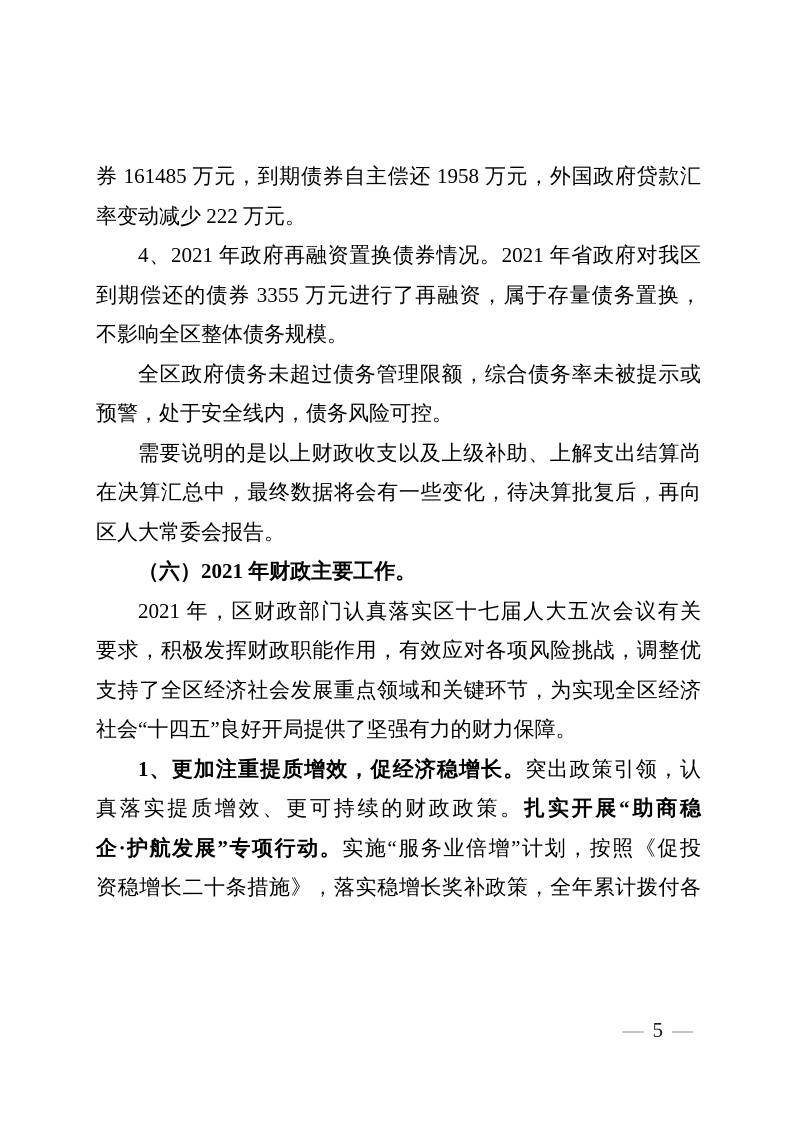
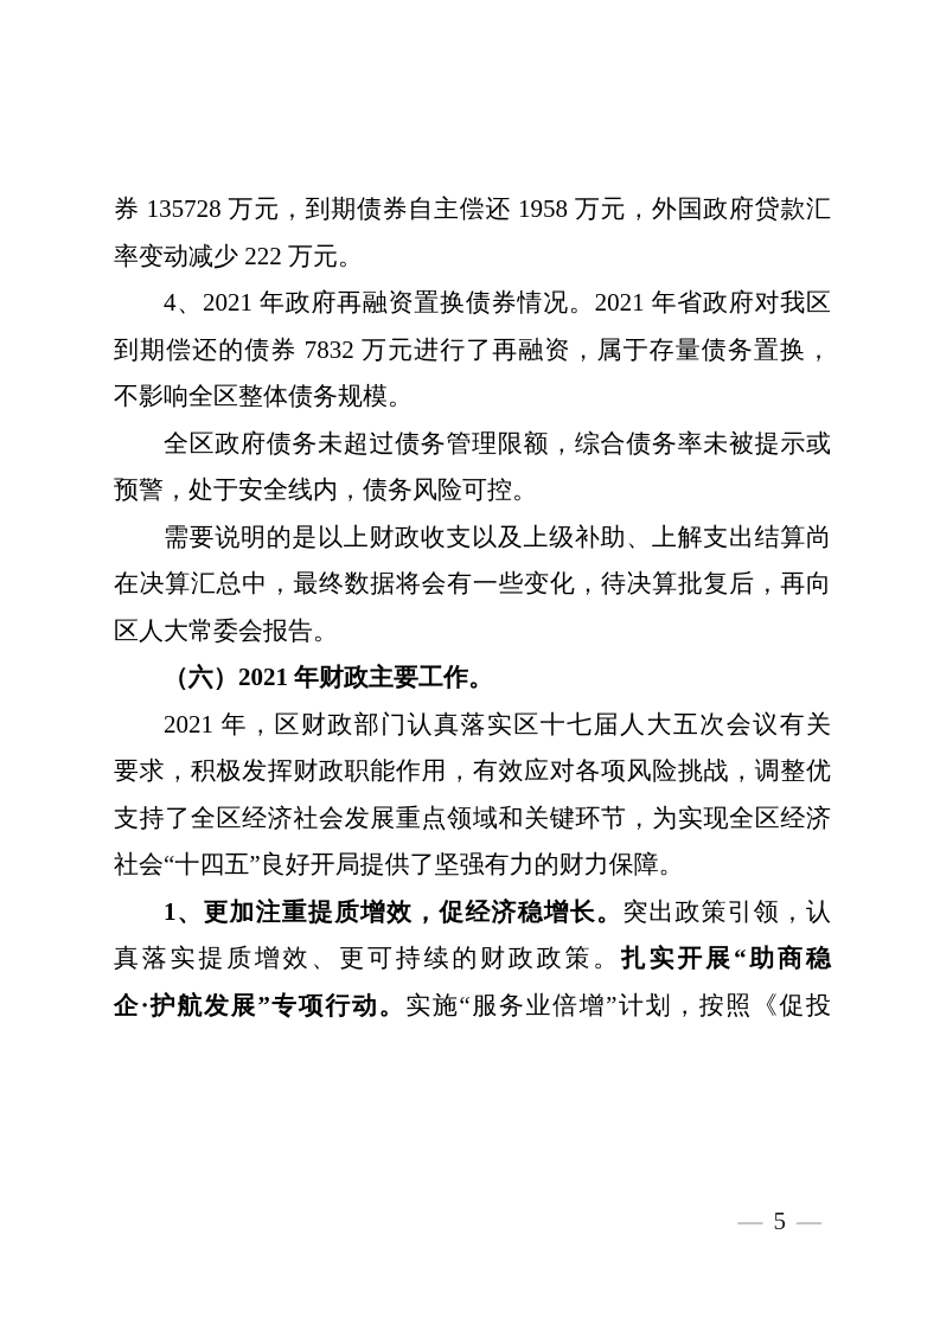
- 券 161485 万元，到期债券自主偿还 1958 万元，外国政府贷款汇
+ 券 135728 万元，到期债券自主偿还 1958 万元，外国政府贷款汇
  率变动减少 222 万元。
  4、2021 年政府再融资置换债券情况。2021 年省政府对我区
- 到期偿还的债券 3355 万元进行了再融资，属于存量债务置换，
+ 到期偿还的债券 7832 万元进行了再融资，属于存量债务置换，
  不影响全区整体债务规模。
  全区政府债务未超过债务管理限额，综合债务率未被提示或
  预警，处于安全线内，债务风险可控。
  需要说明的是以上财政收支以及上级补助、上解支出结算尚
  在决算汇总中，最终数据将会有一些变化，待决算批复后，再向
  区人大常委会报告。
  （六）2021 年财政主要工作。
  2021 年，区财政部门认真落实区十七届人大五次会议有关
  要求，积极发挥财政职能作用，有效应对各项风险挑战，调整优
  支持了全区经济社会发展重点领域和关键环节，为实现全区经济
  社会“十四五”良好开局提供了坚强有力的财力保障。
  1、更加注重提质增效，促经济稳增长。突出政策引领，认
  真落实提质增效、更可持续的财政政策。扎实开展“助商稳
  企·护航发展”专项行动。实施“服务业倍增”计划，按照《促投
- 资稳增长二十条措施》，落实稳增长奖补政策，全年累计拨付各
  — 5 —
